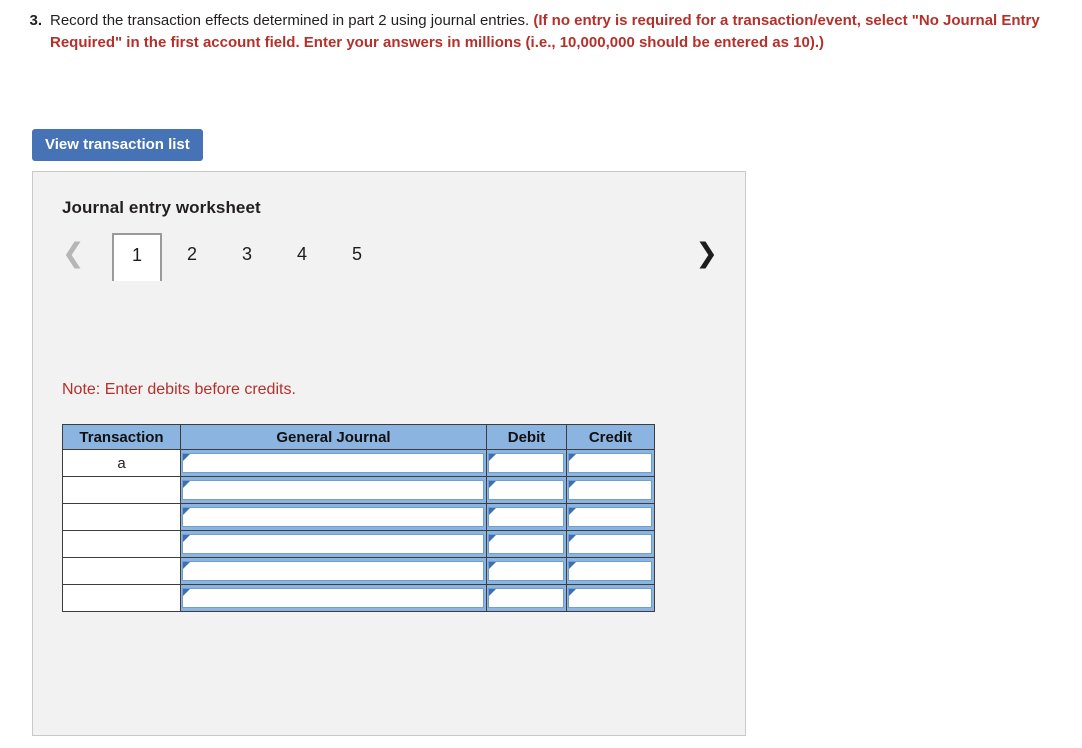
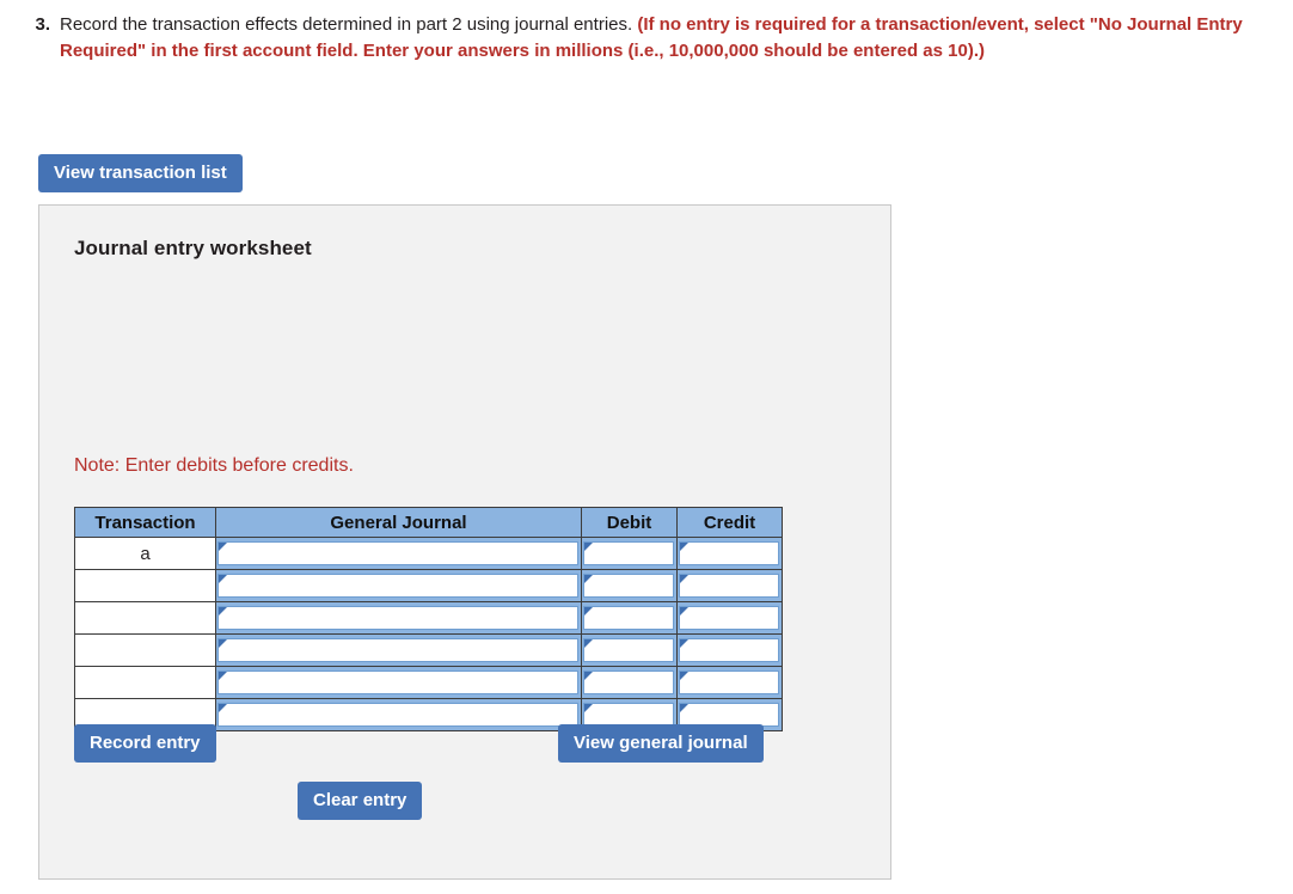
  3.
  Record the transaction effects determined in part 2 using journal entries. (If no entry is required for a transaction/event, select "No Journal Entry Required" in the first account field. Enter your answers in millions (i.e., 10,000,000 should be entered as 10).)
  View transaction list
  Journal entry worksheet
- ❮
- 1
- 2
- 3
- 4
- 5
- ❯
  Note: Enter debits before credits.
  Transaction	General Journal	Debit	Credit
  a
+ Record entry
+ View general journal
+ Clear entry
